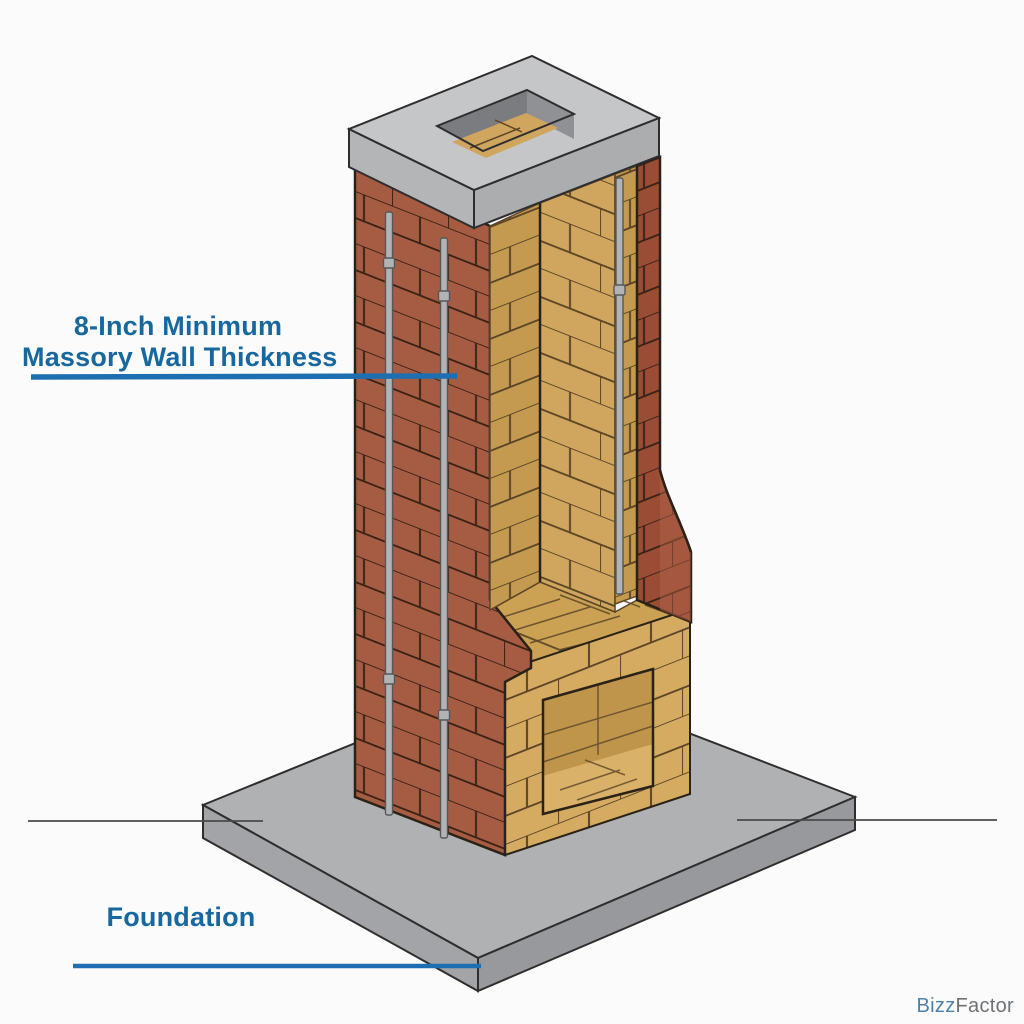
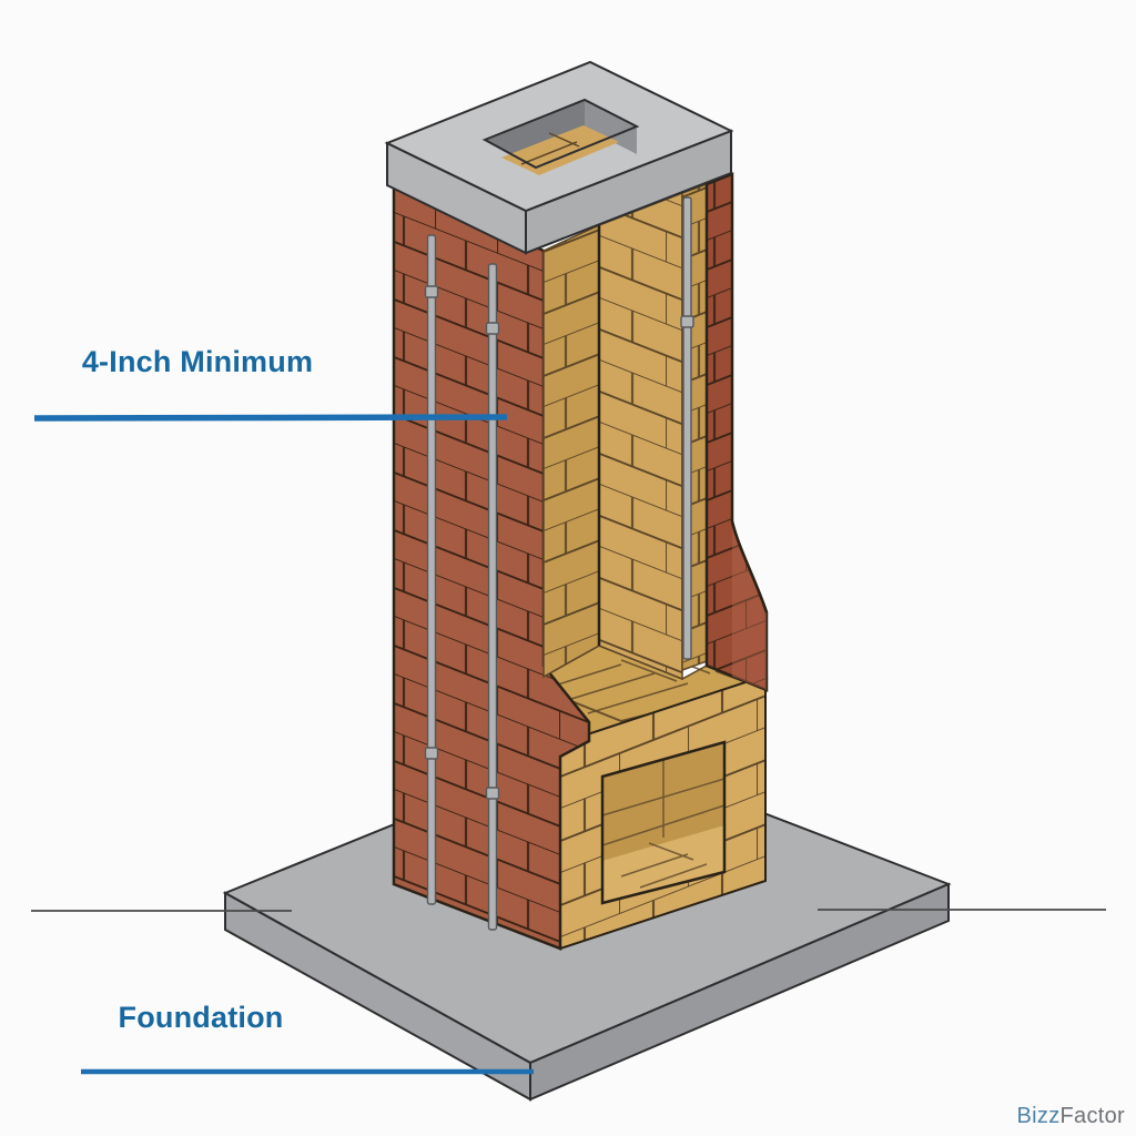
- 8-Inch Minimum
+ 4-Inch Minimum
- Massory Wall Thickness
  Foundation
  BizzFactor
